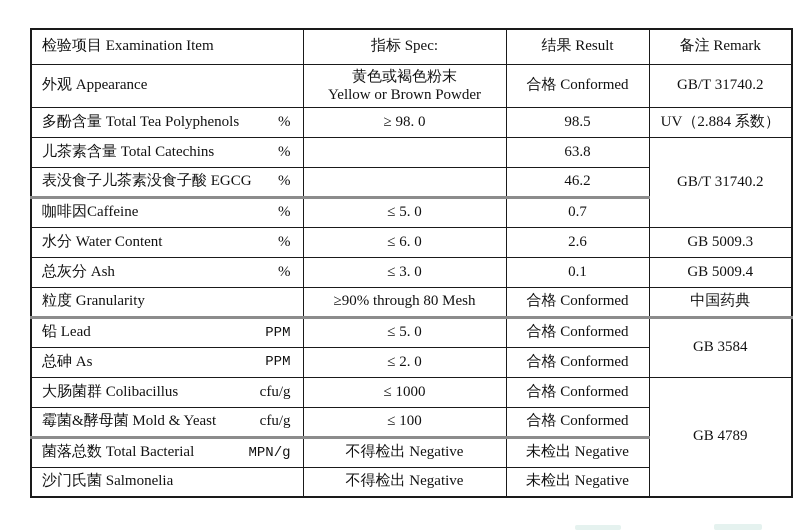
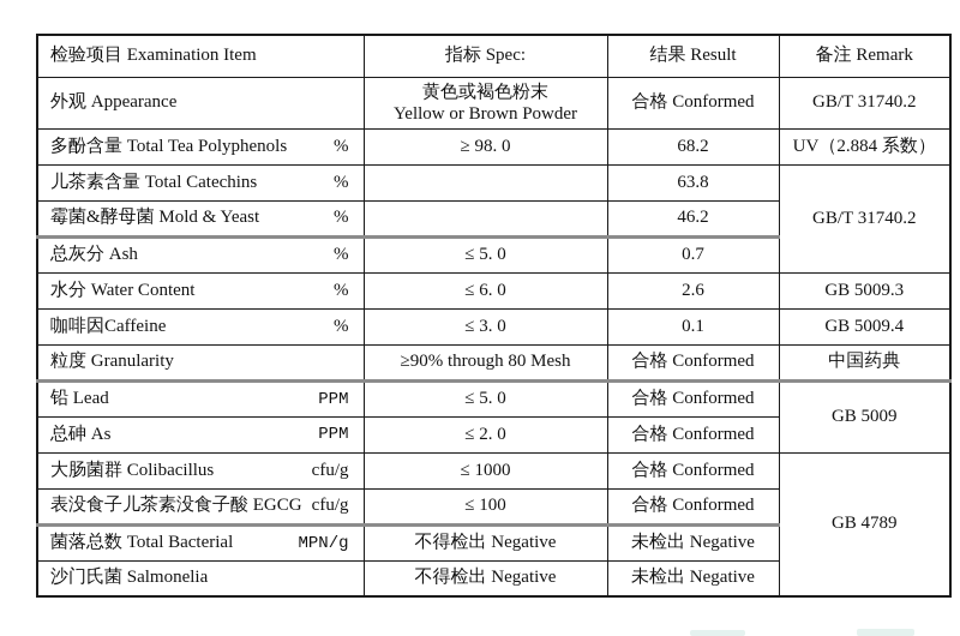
  检验项目 Examination Item	指标 Spec:	结果 Result	备注 Remark
  外观 Appearance	黄色或褐色粉末Yellow or Brown Powder	合格 Conformed	GB/T 31740.2
- 多酚含量 Total Tea Polyphenols %	≥ 98. 0	98.5	UV（2.884 系数）
+ 多酚含量 Total Tea Polyphenols %	≥ 98. 0	68.2	UV（2.884 系数）
  儿茶素含量 Total Catechins %		63.8	GB/T 31740.2
- 表没食子儿茶素没食子酸 EGCG %		46.2
+ 霉菌&酵母菌 Mold & Yeast %		46.2
- 咖啡因Caffeine %	≤ 5. 0	0.7
+ 总灰分 Ash %	≤ 5. 0	0.7
  水分 Water Content %	≤ 6. 0	2.6	GB 5009.3
- 总灰分 Ash %	≤ 3. 0	0.1	GB 5009.4
+ 咖啡因Caffeine %	≤ 3. 0	0.1	GB 5009.4
  粒度 Granularity	≥90% through 80 Mesh	合格 Conformed	中国药典
- 铅 Lead PPM	≤ 5. 0	合格 Conformed	GB 3584
+ 铅 Lead PPM	≤ 5. 0	合格 Conformed	GB 5009
  总砷 As PPM	≤ 2. 0	合格 Conformed
  大肠菌群 Colibacillus cfu/g	≤ 1000	合格 Conformed	GB 4789
- 霉菌&酵母菌 Mold & Yeast cfu/g	≤ 100	合格 Conformed
+ 表没食子儿茶素没食子酸 EGCG cfu/g	≤ 100	合格 Conformed
  菌落总数 Total Bacterial MPN/g	不得检出 Negative	未检出 Negative
  沙门氏菌 Salmonelia	不得检出 Negative	未检出 Negative
